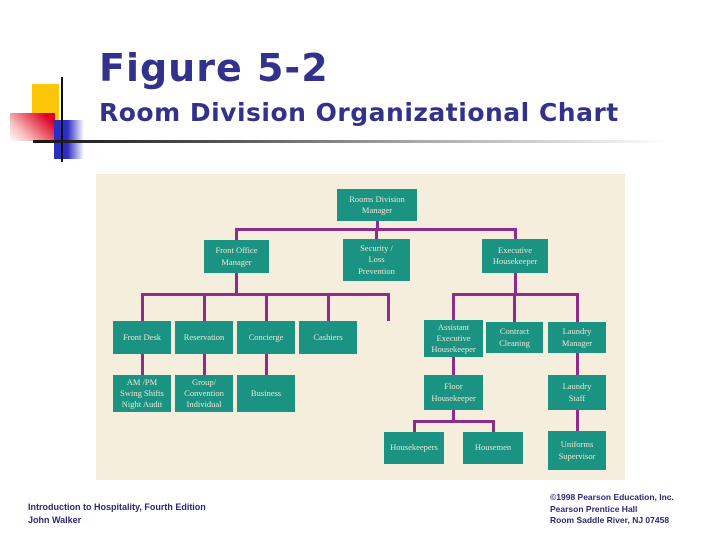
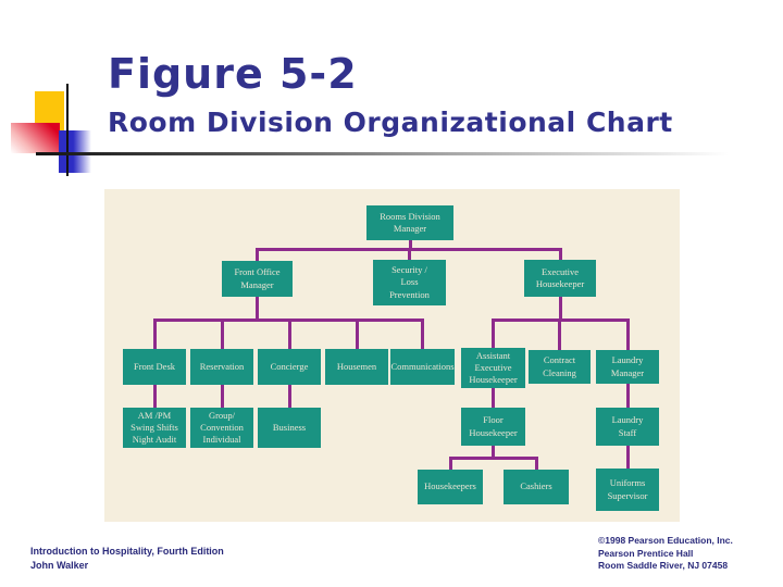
  Figure 5-2
  Room Division Organizational Chart
  Rooms Division
  Manager
  Front Office
  Manager
  Security /
  Loss
  Prevention
  Executive
  Housekeeper
  Front Desk
  Reservation
  Concierge
- Cashiers
+ Housemen
+ Communications
  Assistant
  Executive
  Housekeeper
  Contract
  Cleaning
  Laundry
  Manager
  AM /PM
  Swing Shifts
  Night Audit
  Group/
  Convention
  Individual
  Business
  Floor
  Housekeeper
  Laundry
  Staff
  Housekeepers
- Housemen
+ Cashiers
  Uniforms
  Supervisor
  Introduction to Hospitality, Fourth Edition
  John Walker
  ©1998 Pearson Education, Inc.
  Pearson Prentice Hall
  Room Saddle River, NJ 07458
